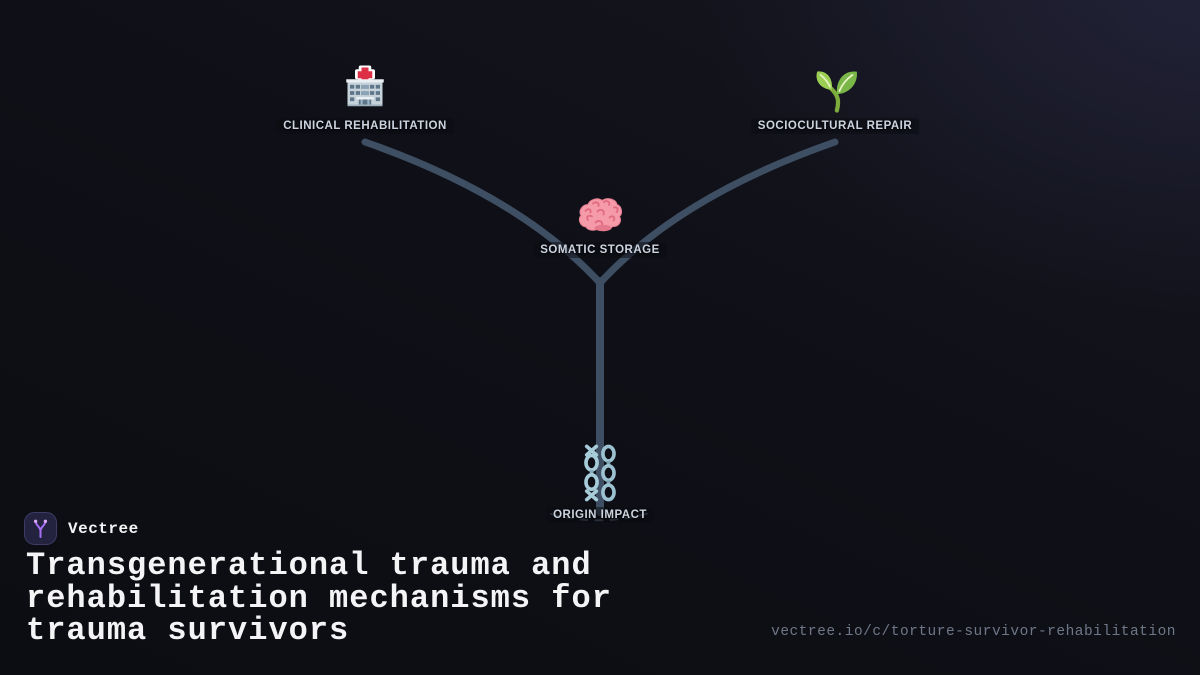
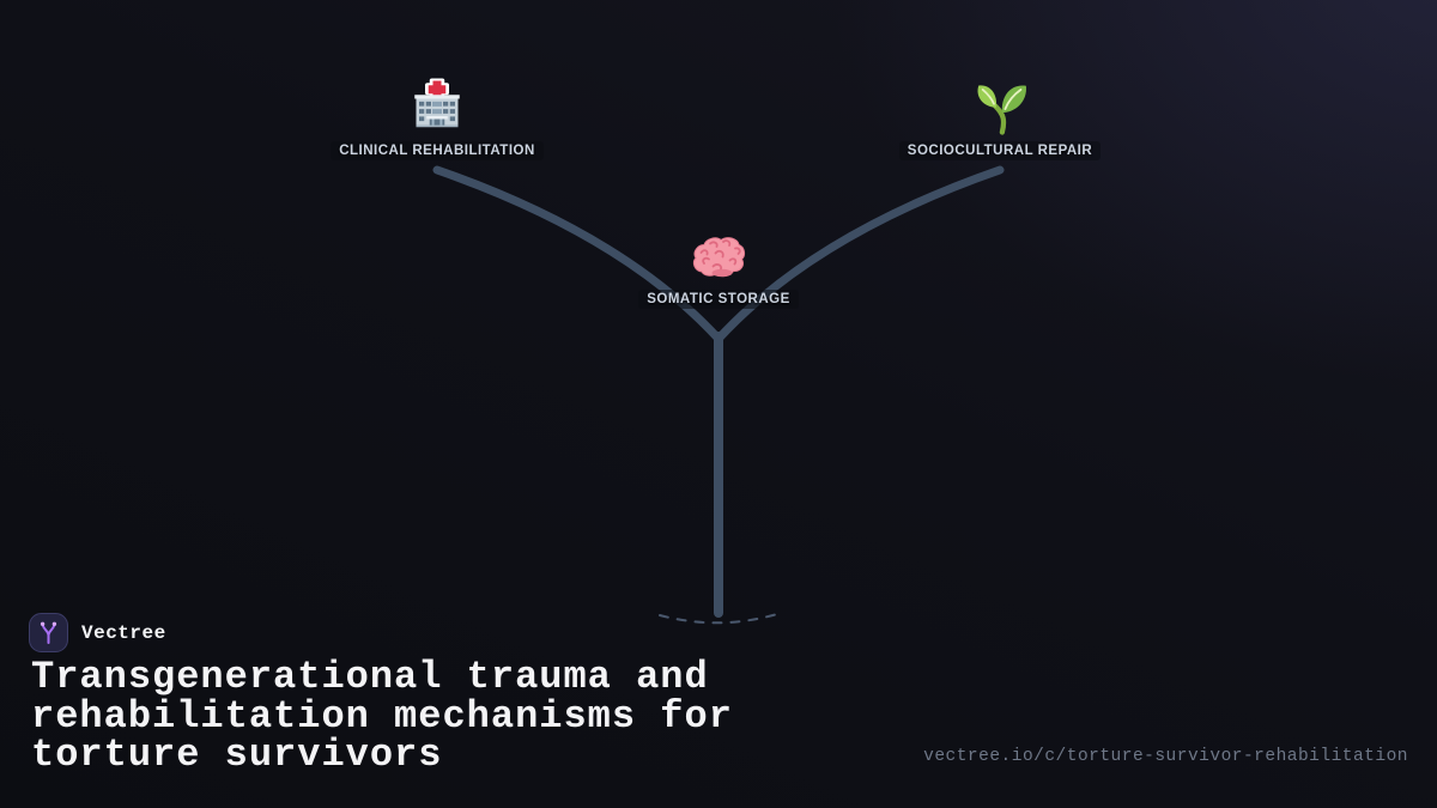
  CLINICAL REHABILITATION
  SOCIOCULTURAL REPAIR
  SOMATIC STORAGE
- ORIGIN IMPACT
  Vectree
- Transgenerational trauma and rehabilitation mechanisms for trauma survivors
+ Transgenerational trauma and rehabilitation mechanisms for torture survivors
  vectree.io/c/torture-survivor-rehabilitation
